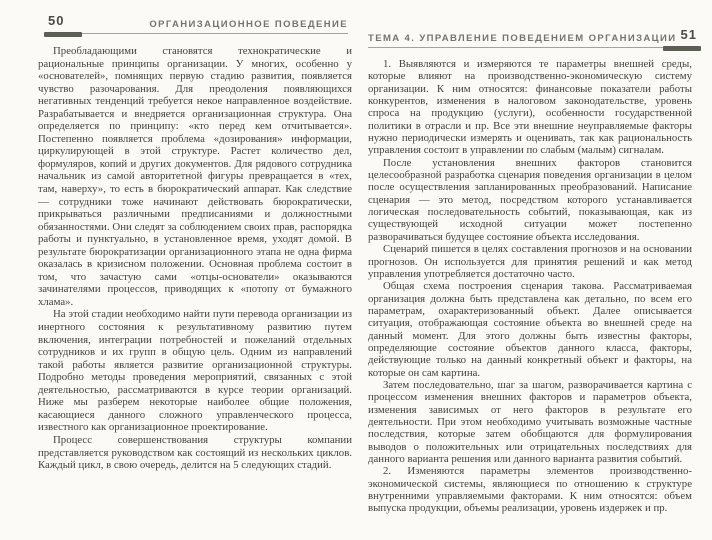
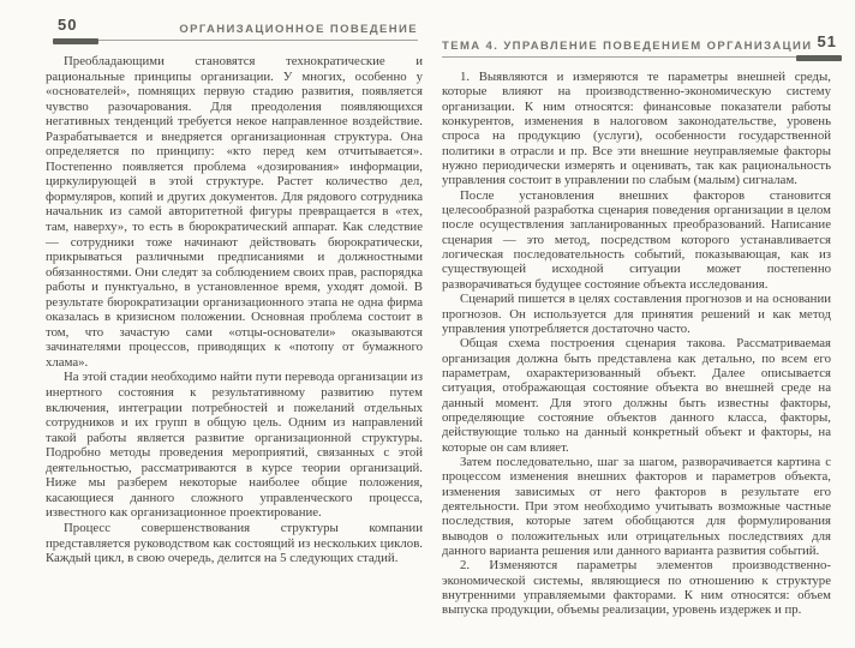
  50
  ОРГАНИЗАЦИОННОЕ ПОВЕДЕНИЕ
  Преобладающими становятся технократические и рациональные принципы организации. У многих, особенно у «основателей», помнящих первую стадию развития, появляется чувство разочарования. Для преодоления появляющихся негативных тенденций требуется некое направленное воздействие. Разрабатывается и внедряется организационная структура. Она определяется по принципу: «кто перед кем отчитывается». Постепенно появляется проблема «дозирования» информации, циркулирующей в этой структуре. Растет количество дел, формуляров, копий и других документов. Для рядового сотрудника начальник из самой авторитетной фигуры превращается в «тех, там, наверху», то есть в бюрократический аппарат. Как следствие — сотрудники тоже начинают действовать бюрократически, прикрываться различными предписаниями и должностными обязанностями. Они следят за соблюдением своих прав, распорядка работы и пунктуально, в установленное время, уходят домой. В результате бюрократизации организационного этапа не одна фирма оказалась в кризисном положении. Основная проблема состоит в том, что зачастую сами «отцы-основатели» оказываются зачинателями процессов, приводящих к «потопу от бумажного хлама».
  На этой стадии необходимо найти пути перевода организации из инертного состояния к результативному развитию путем включения, интеграции потребностей и пожеланий отдельных сотрудников и их групп в общую цель. Одним из направлений такой работы является развитие организационной структуры. Подробно методы проведения мероприятий, связанных с этой деятельностью, рассматриваются в курсе теории организаций. Ниже мы разберем некоторые наиболее общие положения, касающиеся данного сложного управленческого процесса, известного как организационное проектирование.
  Процесс совершенствования структуры компании представляется руководством как состоящий из нескольких циклов. Каждый цикл, в свою очередь, делится на 5 следующих стадий.
  ТЕМА 4. УПРАВЛЕНИЕ ПОВЕДЕНИЕМ ОРГАНИЗАЦИИ
  51
  1. Выявляются и измеряются те параметры внешней среды, которые влияют на производственно-экономическую систему организации. К ним относятся: финансовые показатели работы конкурентов, изменения в налоговом законодательстве, уровень спроса на продукцию (услуги), особенности государственной политики в отрасли и пр. Все эти внешние неуправляемые факторы нужно периодически измерять и оценивать, так как рациональность управления состоит в управлении по слабым (малым) сигналам.
  После установления внешних факторов становится целесообразной разработка сценария поведения организации в целом после осуществления запланированных преобразований. Написание сценария — это метод, посредством которого устанавливается логическая последовательность событий, показывающая, как из существующей исходной ситуации может постепенно разворачиваться будущее состояние объекта исследования.
  Сценарий пишется в целях составления прогнозов и на основании прогнозов. Он используется для принятия решений и как метод управления употребляется достаточно часто.
- Общая схема построения сценария такова. Рассматриваемая организация должна быть представлена как детально, по всем его параметрам, охарактеризованный объект. Далее описывается ситуация, отображающая состояние объекта во внешней среде на данный момент. Для этого должны быть известны факторы, определяющие состояние объектов данного класса, факторы, действующие только на данный конкретный объект и факторы, на которые он сам картина.
+ Общая схема построения сценария такова. Рассматриваемая организация должна быть представлена как детально, по всем его параметрам, охарактеризованный объект. Далее описывается ситуация, отображающая состояние объекта во внешней среде на данный момент. Для этого должны быть известны факторы, определяющие состояние объектов данного класса, факторы, действующие только на данный конкретный объект и факторы, на которые он сам влияет.
  Затем последовательно, шаг за шагом, разворачивается картина с процессом изменения внешних факторов и параметров объекта, изменения зависимых от него факторов в результате его деятельности. При этом необходимо учитывать возможные частные последствия, которые затем обобщаются для формулирования выводов о положительных или отрицательных последствиях для данного варианта решения или данного варианта развития событий.
  2. Изменяются параметры элементов производственно-экономической системы, являющиеся по отношению к структуре внутренними управляемыми факторами. К ним относятся: объем выпуска продукции, объемы реализации, уровень издержек и пр.
